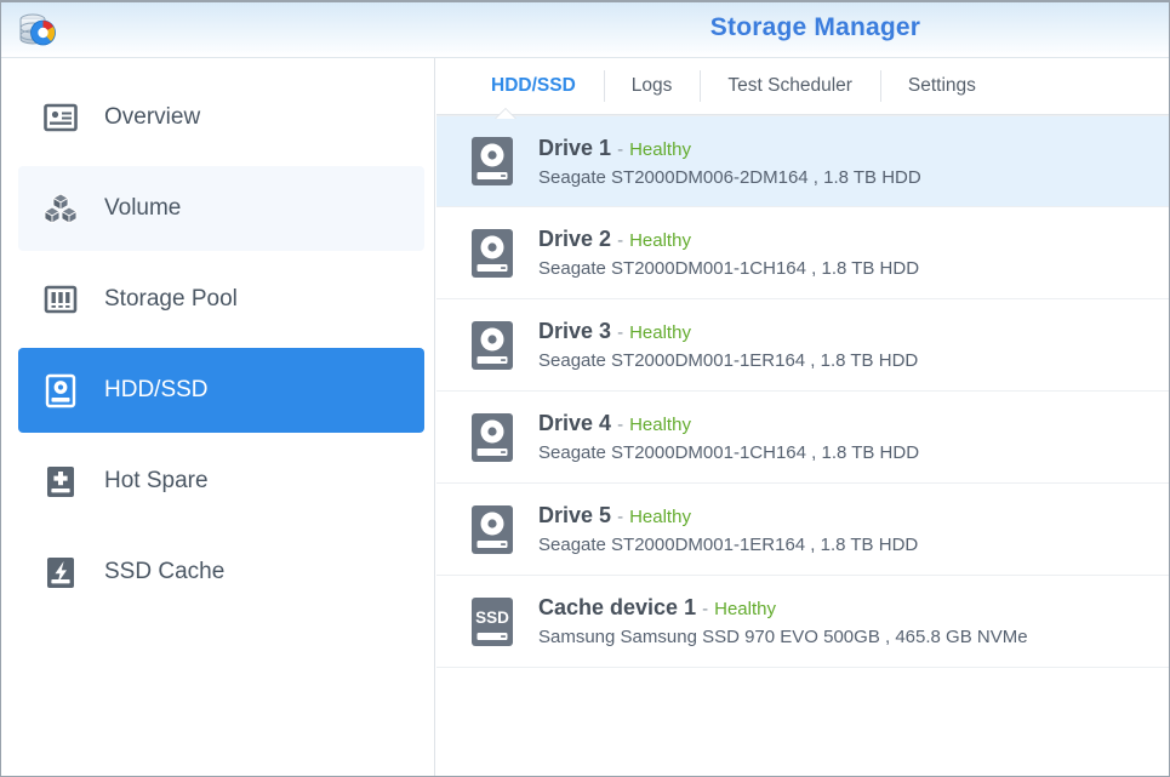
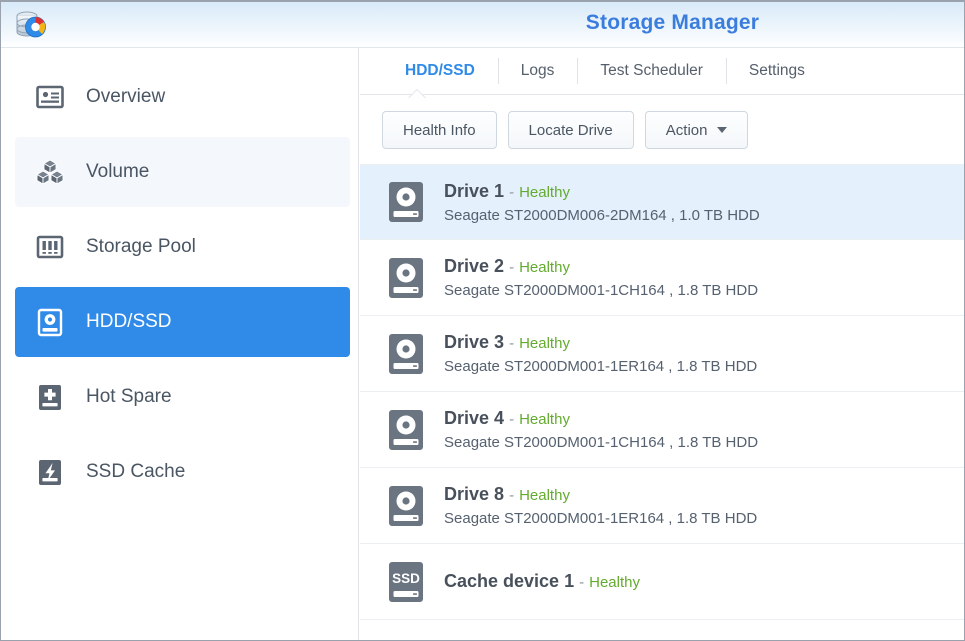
  Storage Manager
  Overview
  Volume
  Storage Pool
  HDD/SSD
  Hot Spare
  SSD Cache
  HDD/SSD
  Logs
  Test Scheduler
  Settings
+ Health Info
+ Locate Drive
+ Action
  Drive 1 - Healthy
- Seagate ST2000DM006-2DM164 , 1.8 TB HDD
+ Seagate ST2000DM006-2DM164 , 1.0 TB HDD
  Drive 2 - Healthy
  Seagate ST2000DM001-1CH164 , 1.8 TB HDD
  Drive 3 - Healthy
  Seagate ST2000DM001-1ER164 , 1.8 TB HDD
  Drive 4 - Healthy
  Seagate ST2000DM001-1CH164 , 1.8 TB HDD
- Drive 5 - Healthy
+ Drive 8 - Healthy
  Seagate ST2000DM001-1ER164 , 1.8 TB HDD
  SSD
  Cache device 1 - Healthy
- Samsung Samsung SSD 970 EVO 500GB , 465.8 GB NVMe
